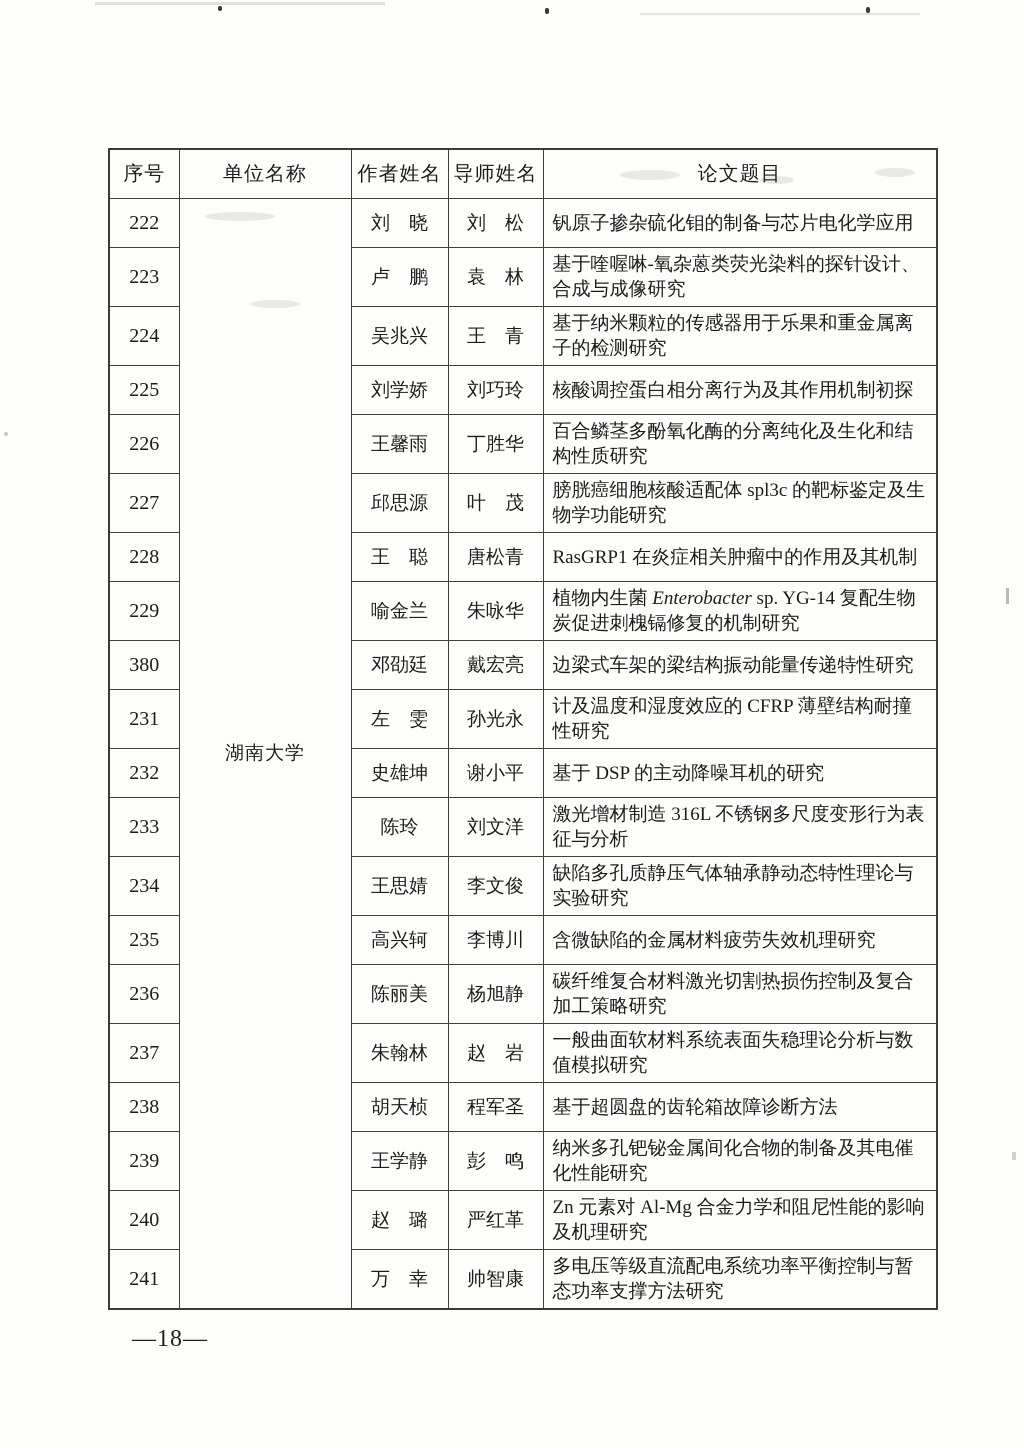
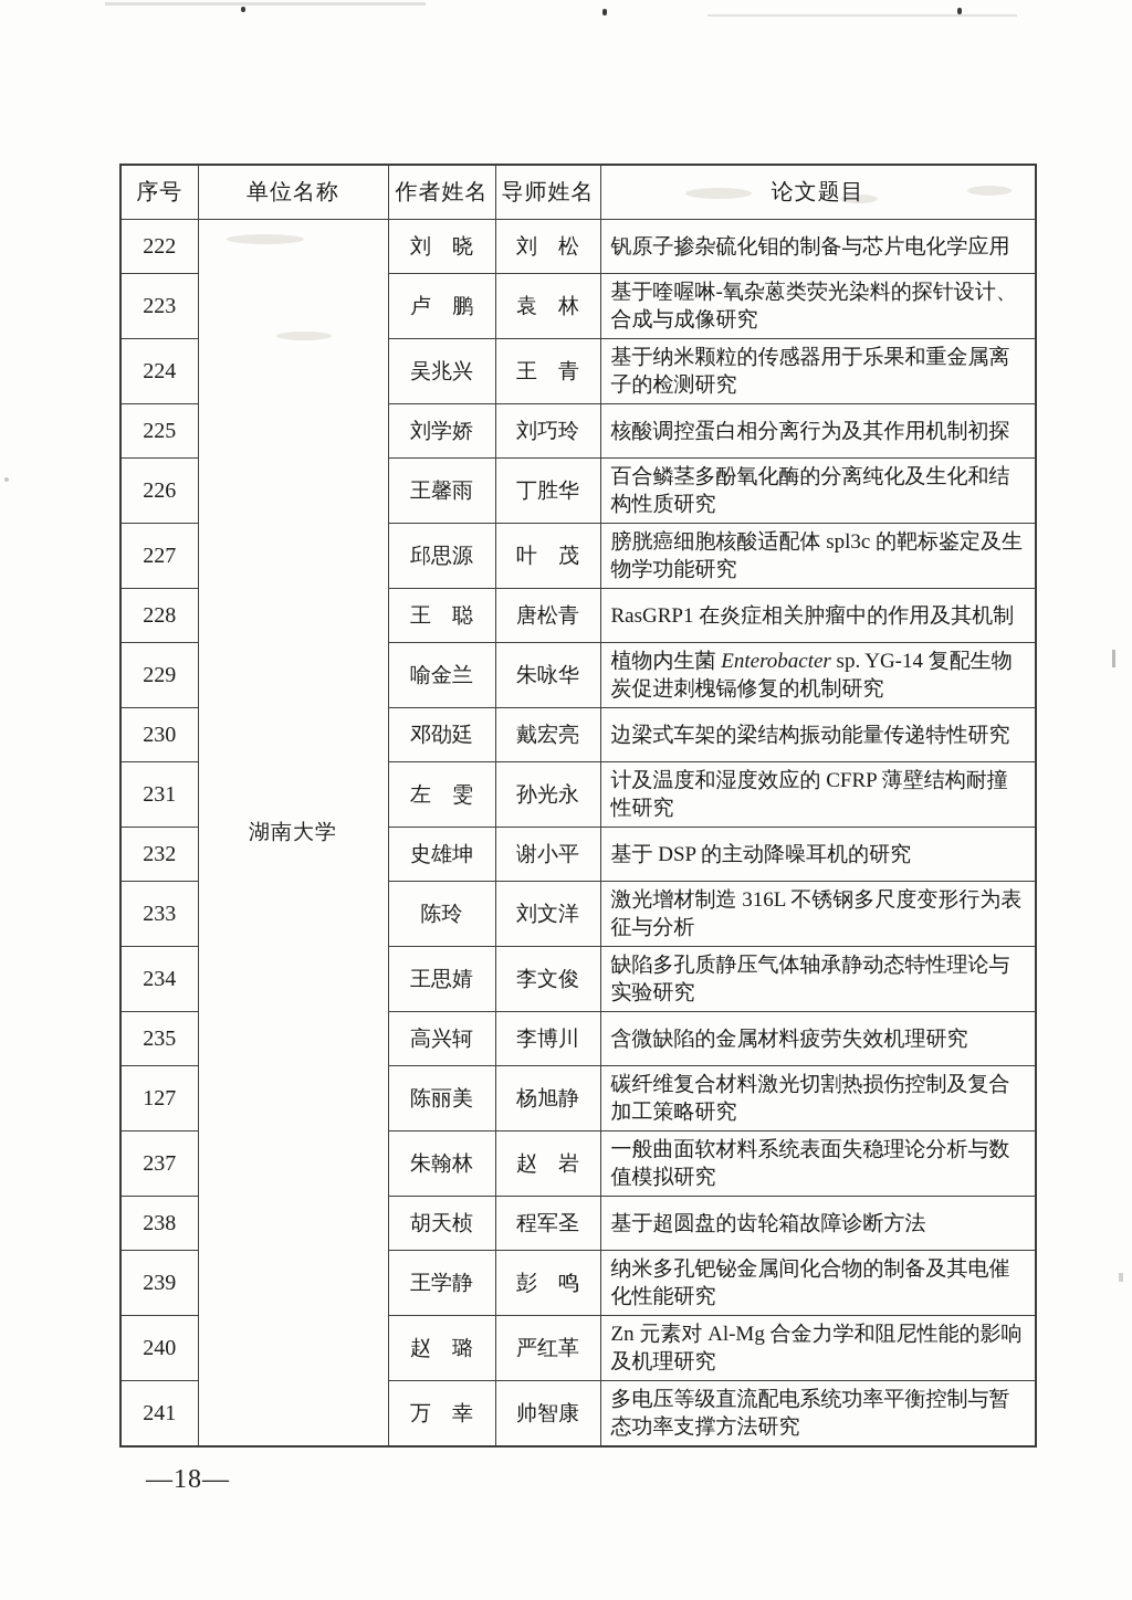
  序号	单位名称	作者姓名	导师姓名	论文题目
  222	湖南大学	刘 晓	刘 松	钒原子掺杂硫化钼的制备与芯片电化学应用
  223	卢 鹏	袁 林	基于喹喔啉-氧杂蒽类荧光染料的探针设计、合成与成像研究
  224	吴兆兴	王 青	基于纳米颗粒的传感器用于乐果和重金属离子的检测研究
  225	刘学娇	刘巧玲	核酸调控蛋白相分离行为及其作用机制初探
  226	王馨雨	丁胜华	百合鳞茎多酚氧化酶的分离纯化及生化和结构性质研究
  227	邱思源	叶 茂	膀胱癌细胞核酸适配体 spl3c 的靶标鉴定及生物学功能研究
  228	王 聪	唐松青	RasGRP1 在炎症相关肿瘤中的作用及其机制
  229	喻金兰	朱咏华	植物内生菌 Enterobacter sp. YG-14 复配生物炭促进刺槐镉修复的机制研究
- 380	邓劭廷	戴宏亮	边梁式车架的梁结构振动能量传递特性研究
+ 230	邓劭廷	戴宏亮	边梁式车架的梁结构振动能量传递特性研究
  231	左 雯	孙光永	计及温度和湿度效应的 CFRP 薄壁结构耐撞性研究
  232	史雄坤	谢小平	基于 DSP 的主动降噪耳机的研究
  233	陈玲	刘文洋	激光增材制造 316L 不锈钢多尺度变形行为表征与分析
  234	王思婧	李文俊	缺陷多孔质静压气体轴承静动态特性理论与实验研究
  235	高兴轲	李博川	含微缺陷的金属材料疲劳失效机理研究
- 236	陈丽美	杨旭静	碳纤维复合材料激光切割热损伤控制及复合加工策略研究
+ 127	陈丽美	杨旭静	碳纤维复合材料激光切割热损伤控制及复合加工策略研究
  237	朱翰林	赵 岩	一般曲面软材料系统表面失稳理论分析与数值模拟研究
  238	胡天桢	程军圣	基于超圆盘的齿轮箱故障诊断方法
  239	王学静	彭 鸣	纳米多孔钯铋金属间化合物的制备及其电催化性能研究
  240	赵 璐	严红革	Zn 元素对 Al-Mg 合金力学和阻尼性能的影响及机理研究
  241	万 幸	帅智康	多电压等级直流配电系统功率平衡控制与暂态功率支撑方法研究
  —18—
